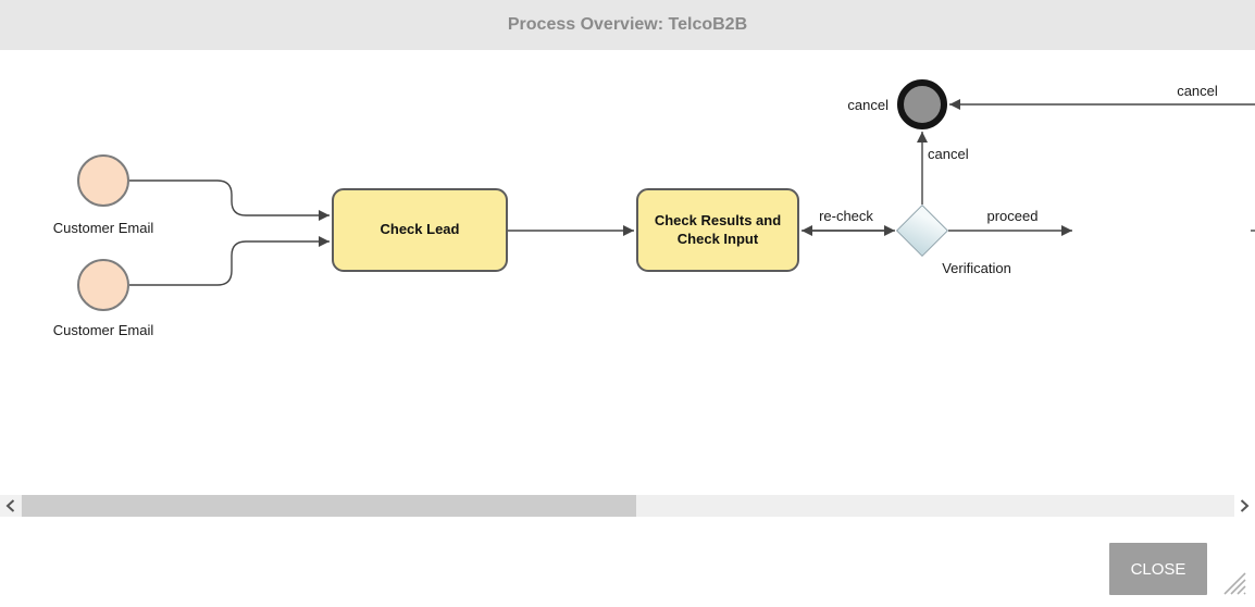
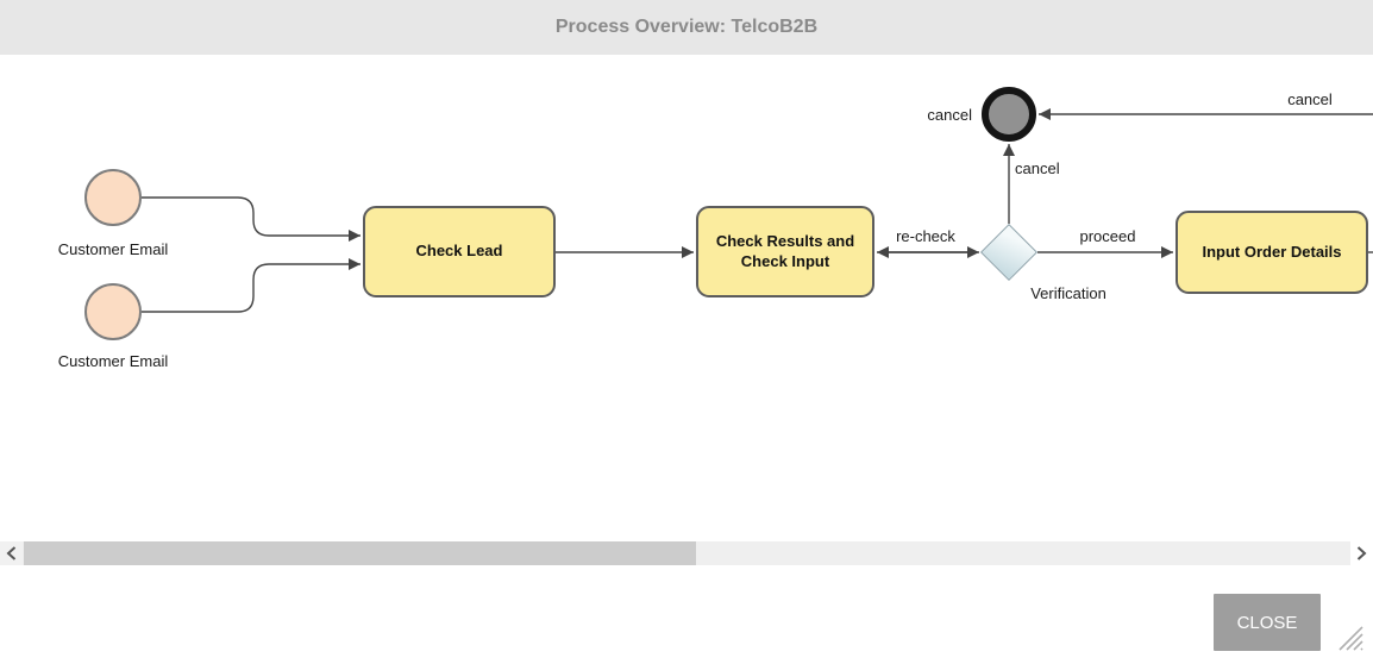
  Process Overview: TelcoB2B
  Customer Email
  Customer Email
  Check Lead
  Check Results and Check Input
+ Input Order Details
  Verification
  cancel
  re-check
  proceed
  cancel
  cancel
  CLOSE
